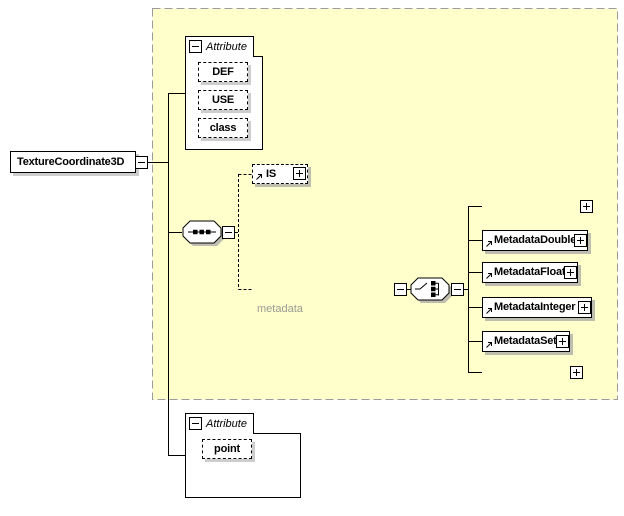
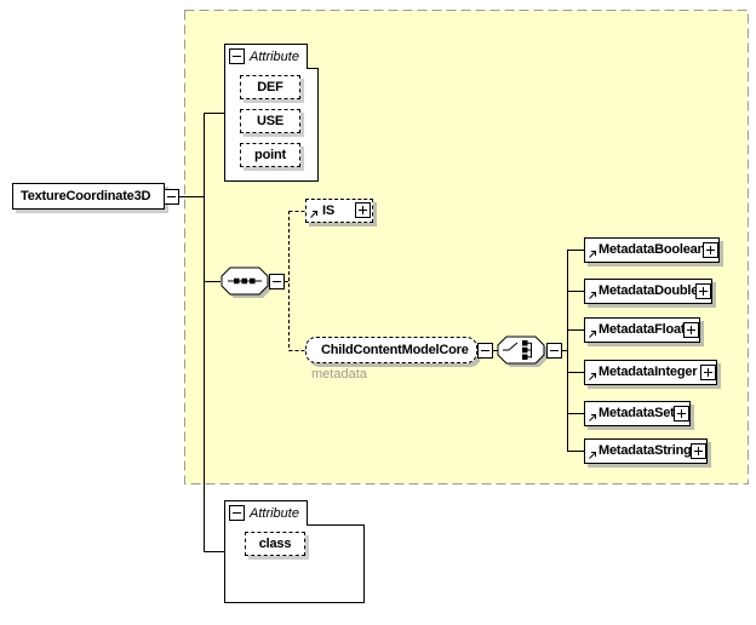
  TextureCoordinate3D
  Attribute
  DEF
  USE
- class
+ point
  IS
+ ChildContentModelCore
  metadata
+ MetadataBoolean
  MetadataDoubl
  MetadataFloa
  MetadataInteger
  MetadataSet
+ MetadataString
  Attribute
- point
+ class
